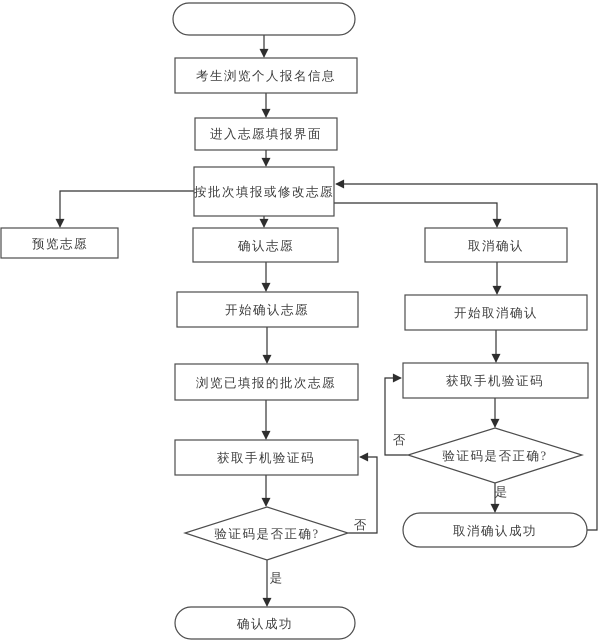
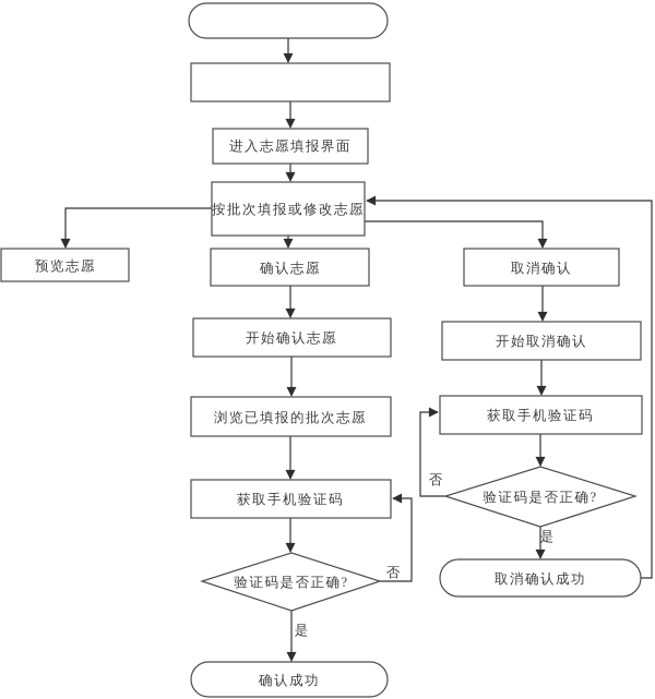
- 考生浏览个人报名信息
  进入志愿填报界面
  按批次填报或修改志愿
  预览志愿
  确认志愿
  取消确认
  开始确认志愿
  开始取消确认
  浏览已填报的批次志愿
  获取手机验证码
  获取手机验证码
  验证码是否正确?
  验证码是否正确?
  取消确认成功
  确认成功
  是
  否
  是
  否
